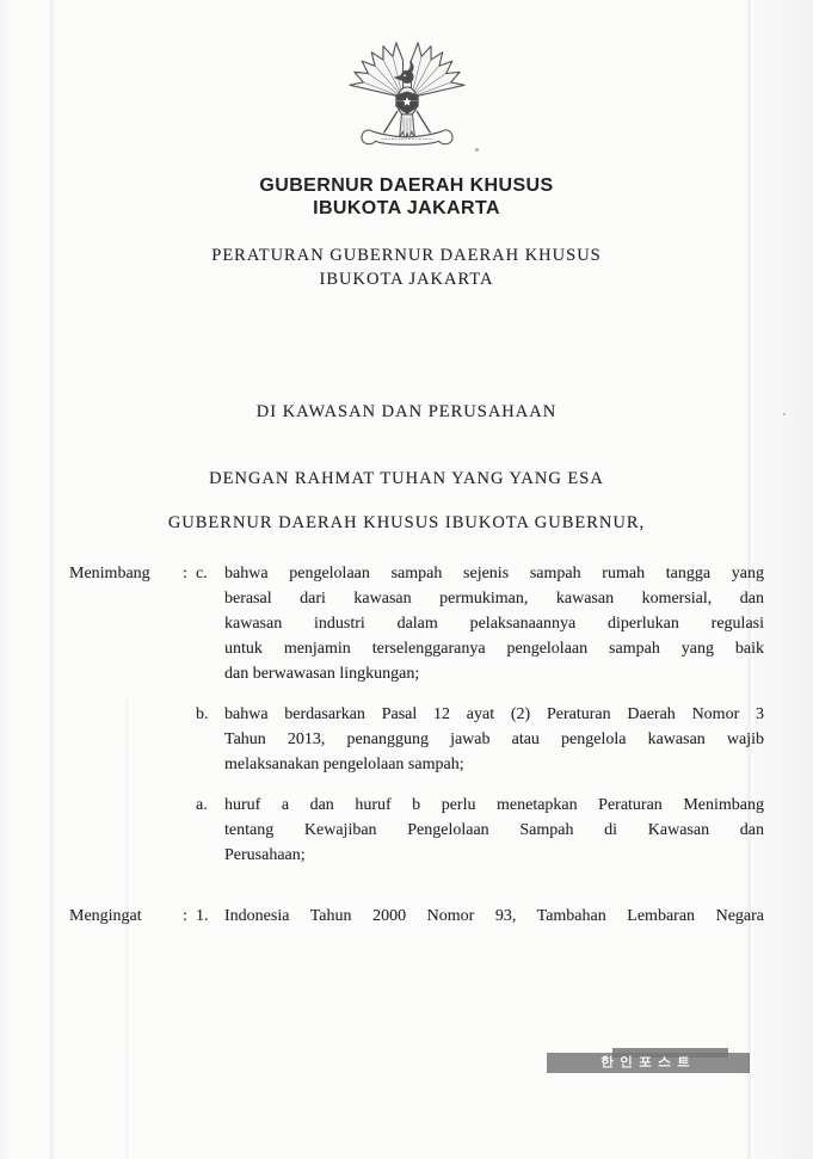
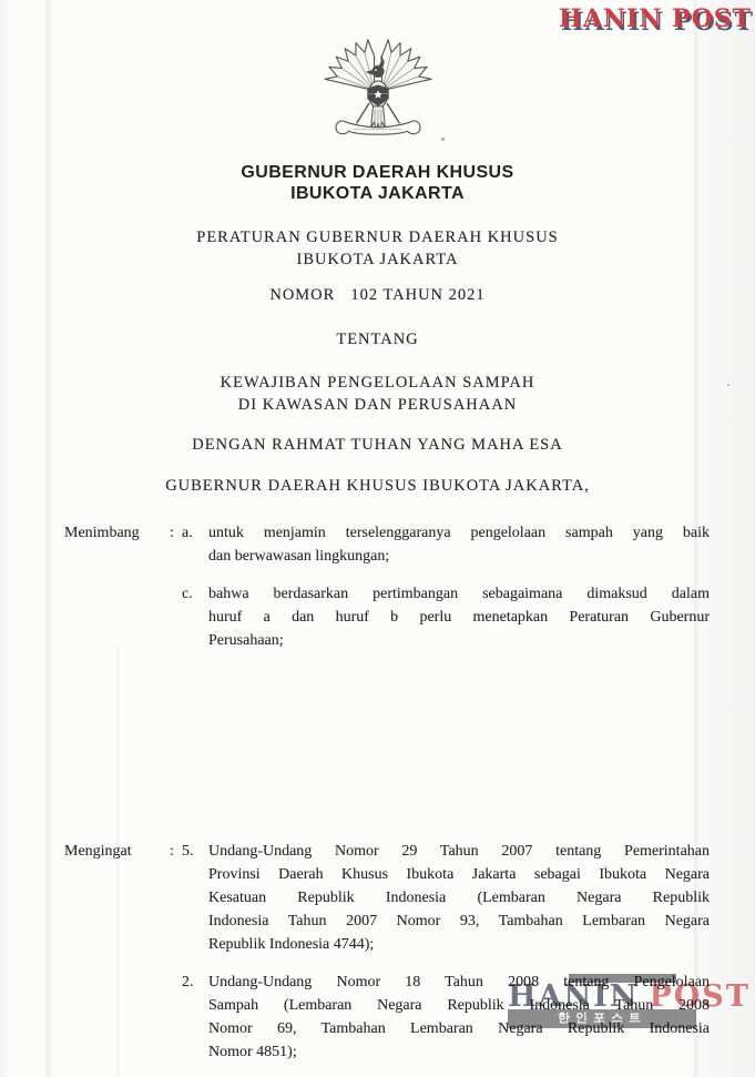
  GUBERNUR DAERAH KHUSUS
  IBUKOTA JAKARTA
  PERATURAN GUBERNUR DAERAH KHUSUS
  IBUKOTA JAKARTA
+ NOMOR 102 TAHUN 2021
+ TENTANG
+ KEWAJIBAN PENGELOLAAN SAMPAH
  DI KAWASAN DAN PERUSAHAAN
- DENGAN RAHMAT TUHAN YANG YANG ESA
+ DENGAN RAHMAT TUHAN YANG MAHA ESA
- GUBERNUR DAERAH KHUSUS IBUKOTA GUBERNUR,
+ GUBERNUR DAERAH KHUSUS IBUKOTA JAKARTA,
  Menimbang
  :
- c.
+ a.
- bahwa pengelolaan sampah sejenis sampah rumah tangga yang
- berasal dari kawasan permukiman, kawasan komersial, dan
- kawasan industri dalam pelaksanaannya diperlukan regulasi
  untuk menjamin terselenggaranya pengelolaan sampah yang baik
  dan berwawasan lingkungan;
- b.
- bahwa berdasarkan Pasal 12 ayat (2) Peraturan Daerah Nomor 3
- Tahun 2013, penanggung jawab atau pengelola kawasan wajib
- melaksanakan pengelolaan sampah;
- a.
+ c.
+ bahwa berdasarkan pertimbangan sebagaimana dimaksud dalam
- huruf a dan huruf b perlu menetapkan Peraturan Menimbang
+ huruf a dan huruf b perlu menetapkan Peraturan Gubernur
- tentang Kewajiban Pengelolaan Sampah di Kawasan dan
  Perusahaan;
  Mengingat
  :
- 1.
+ 5.
+ Undang-Undang Nomor 29 Tahun 2007 tentang Pemerintahan
+ Provinsi Daerah Khusus Ibukota Jakarta sebagai Ibukota Negara
+ Kesatuan Republik Indonesia (Lembaran Negara Republik
- Indonesia Tahun 2000 Nomor 93, Tambahan Lembaran Negara
+ Indonesia Tahun 2007 Nomor 93, Tambahan Lembaran Negara
+ Republik Indonesia 4744);
+ 2.
+ Undang-Undang Nomor 18 Tahun 2008 tentang Pengelolaan
+ Sampah (Lembaran Negara Republik Indonesia Tahun 2008
+ Nomor 69, Tambahan Lembaran Negara Republik Indonesia
+ Nomor 4851);
+ HANIN POST
+ HANIN
+ POST
  한인포스트
